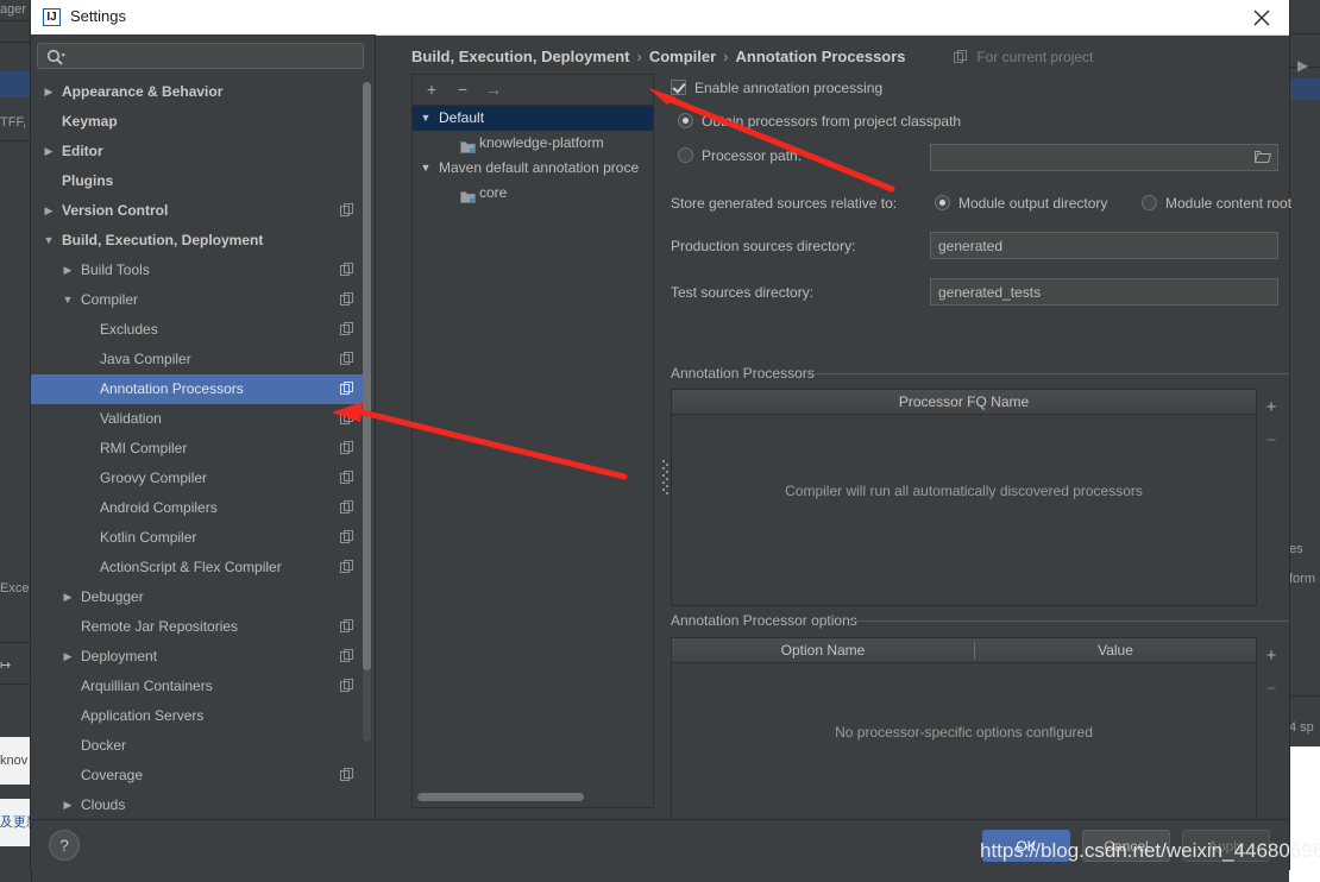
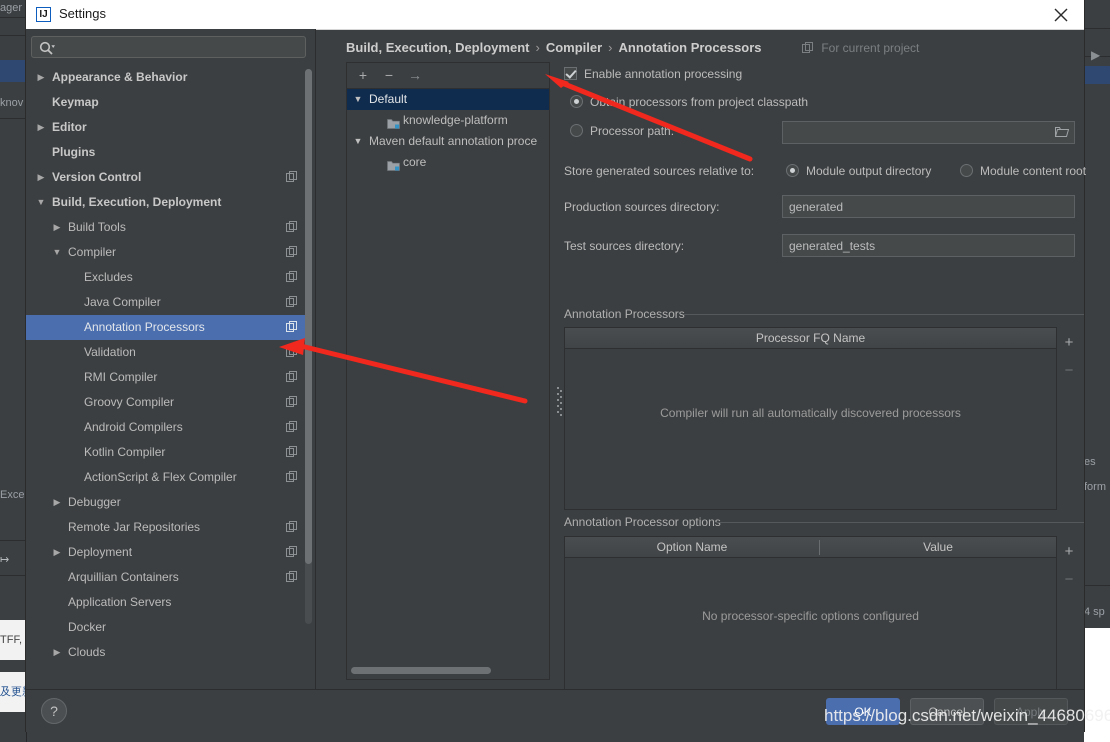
  ager
- TFF,
+ knov
  Exce
  ↦
- knov
+ TFF,
  ▶
  es
  form
  4 sp
  IJ
  Settings
  ▶
  Appearance & Behavior
  Keymap
  ▶
  Editor
  Plugins
  ▶
  Version Control
  ▼
  Build, Execution, Deployment
  ▶
  Build Tools
  ▼
  Compiler
  Excludes
  Java Compiler
  Annotation Processors
  Validation
  RMI Compiler
  Groovy Compiler
  Android Compilers
  Kotlin Compiler
  ActionScript & Flex Compiler
  ▶
  Debugger
  Remote Jar Repositories
  ▶
  Deployment
  Arquillian Containers
  Application Servers
  Docker
- Coverage
  ▶
  Clouds
  Build, Execution, Deployment › Compiler › Annotation Processors
  For current project
  +
  −
  →
  ▼
  Default
  knowledge-platform
  ▼
  Maven default annotation proce
  core
  Enable annotation processing
  Oin processors from project classpath
  Processor path:
  Store generated sources relative to:
  Module output directory
  Module content root
  Production sources directory:
  generated
  Test sources directory:
  generated_tests
  Annotation Processors
  Processor FQ Name
  Compiler will run all automatically discovered processors
  +
  −
  Annotation Processor option
  Option Name
  Value
  No processor-specific options configured
  +
  −
  ?
  OK
  Cancel
  Apply
  https://blog.csdn.net/weixin_44680696
